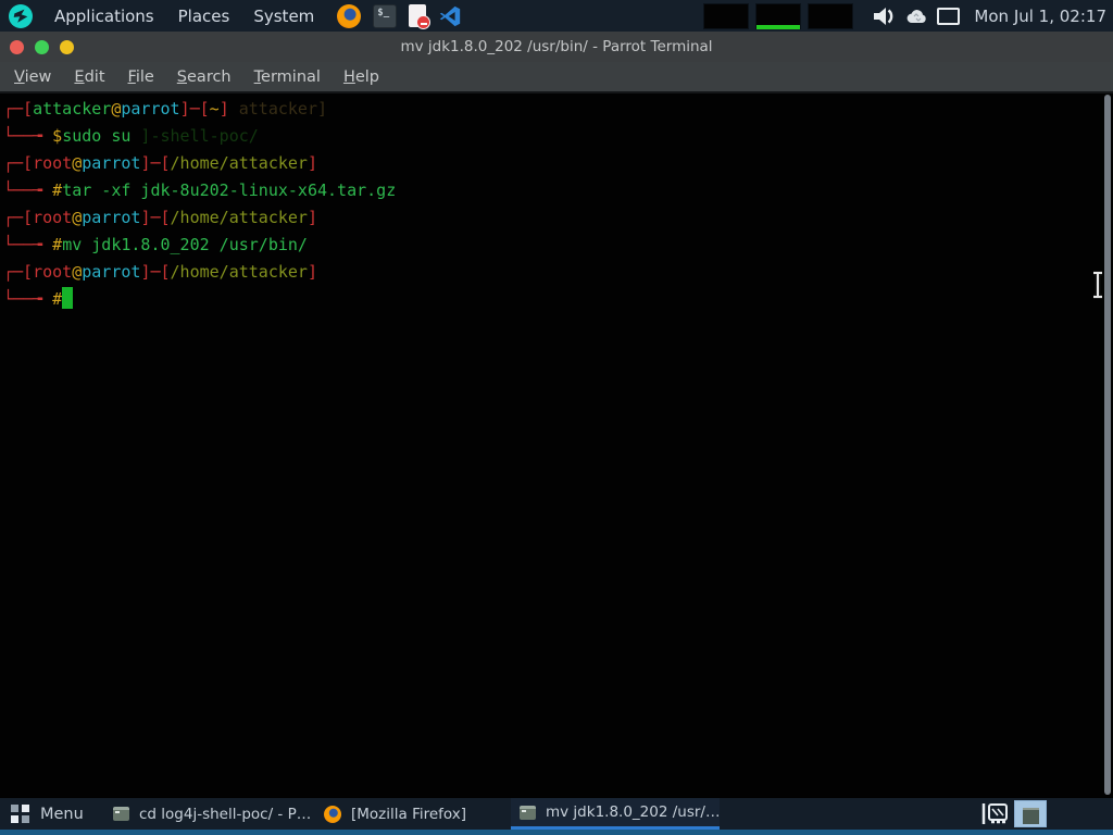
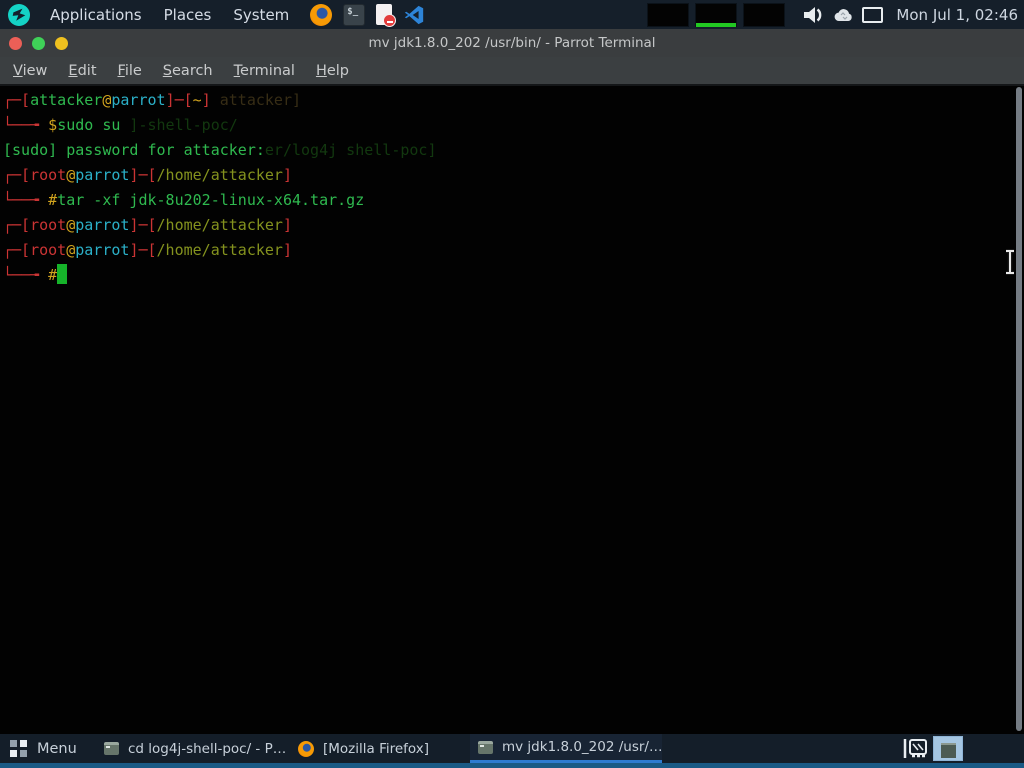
  Applications
  Places
  System
  $_
- Mon Jul 1, 02:17
+ Mon Jul 1, 02:46
  mv jdk1.8.0_202 /usr/bin/ - Parrot Terminal
  View
  Edit
  File
  Search
  Terminal
  Help
  ┌─[attacker@parrot]─[~] attacker]
  └──╼ $sudo su ]-shell-poc/
+ [sudo] password for attacker:er/log4j shell-poc]
  ┌─[root@parrot]─[/home/attacker]
  └──╼ #tar -xf jdk-8u202-linux-x64.tar.gz
  ┌─[root@parrot]─[/home/attacker]
- └──╼ #mv jdk1.8.0_202 /usr/bin/
  ┌─[root@parrot]─[/home/attacker]
  └──╼ #
  Menu
  cd log4j-shell-poc/ - P…
  [Mozilla Firefox]
  mv jdk1.8.0_202 /usr/…
